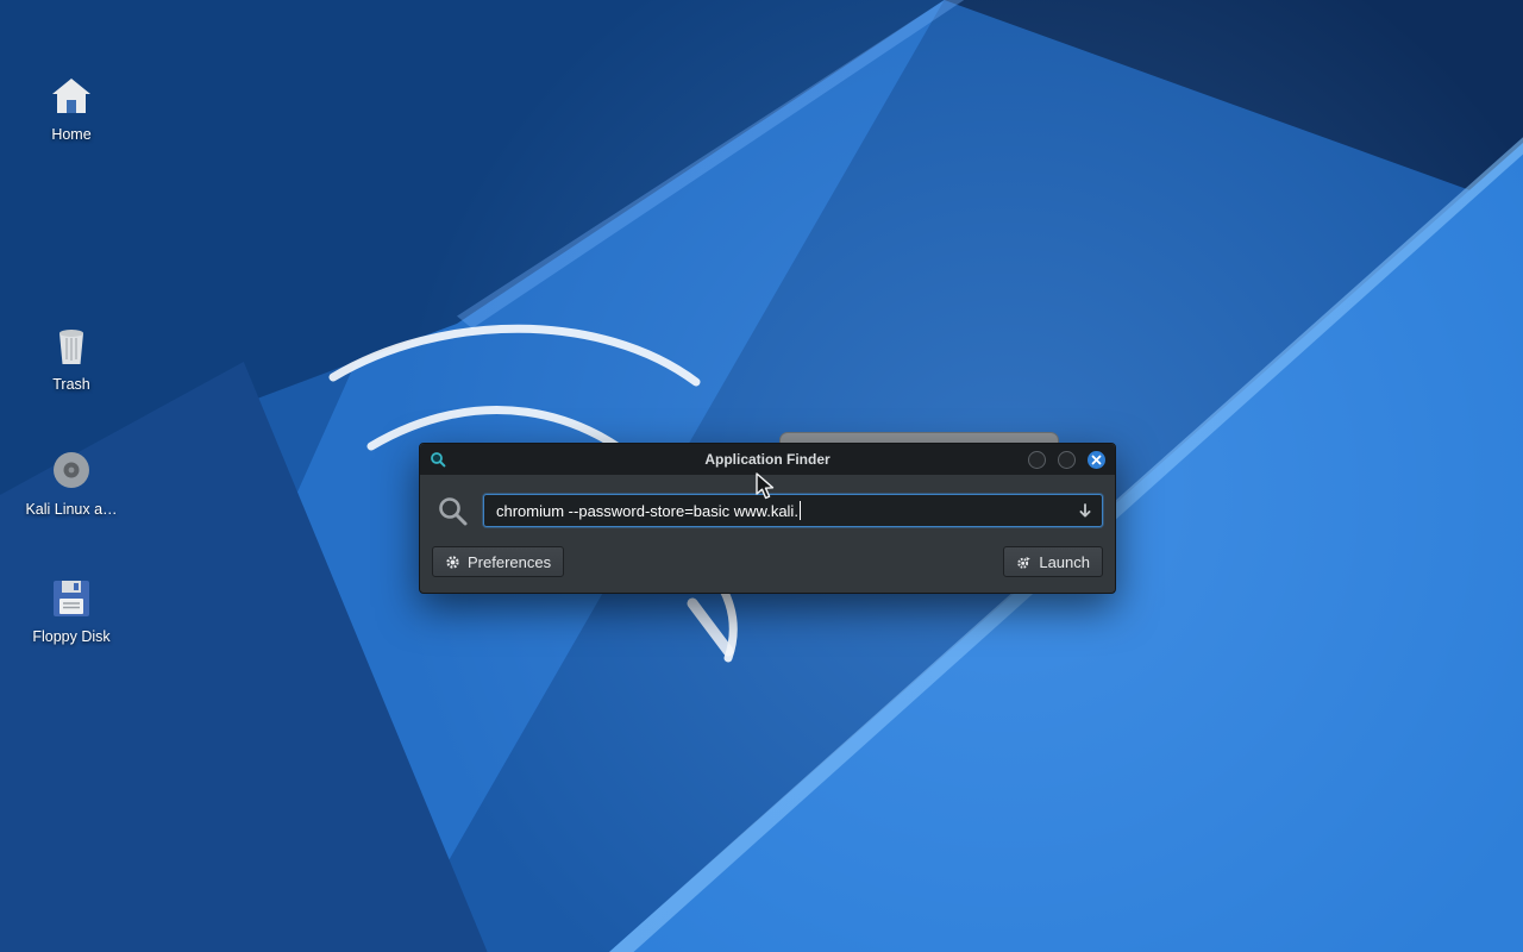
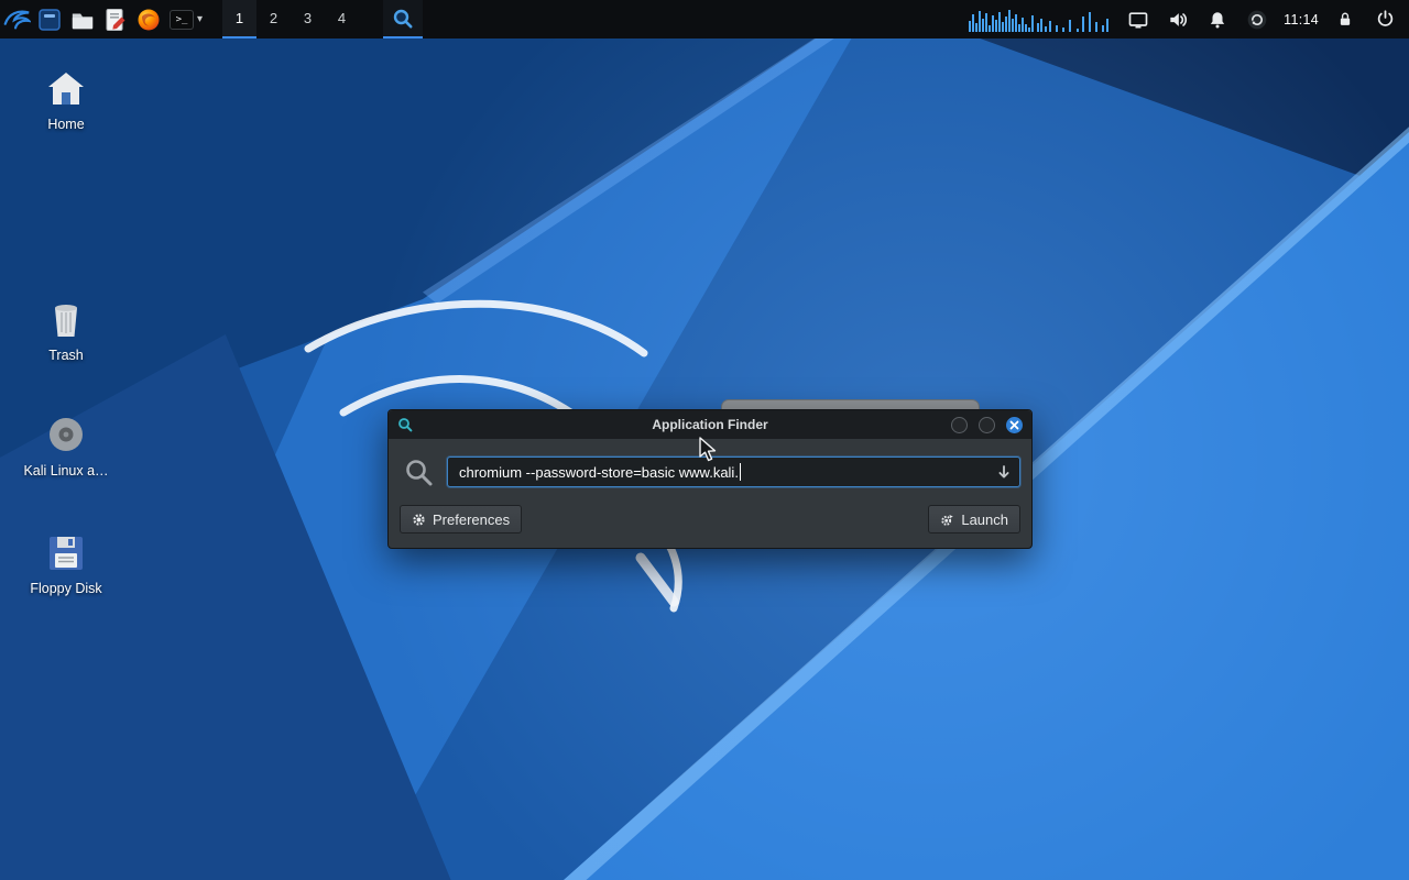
+ >_
+ ▾
+ 1
+ 2
+ 3
+ 4
+ 11:14
  Home
  Trash
  Kali Linux a…
  Floppy Disk
  Application Finder
  chromium --password-store=basic www.kali.
  Preferences
  Launch
